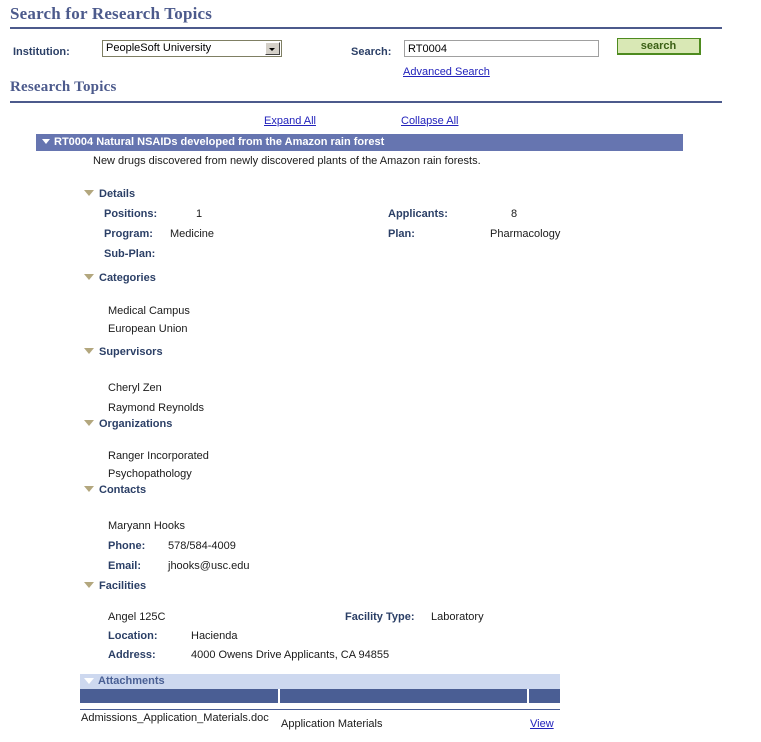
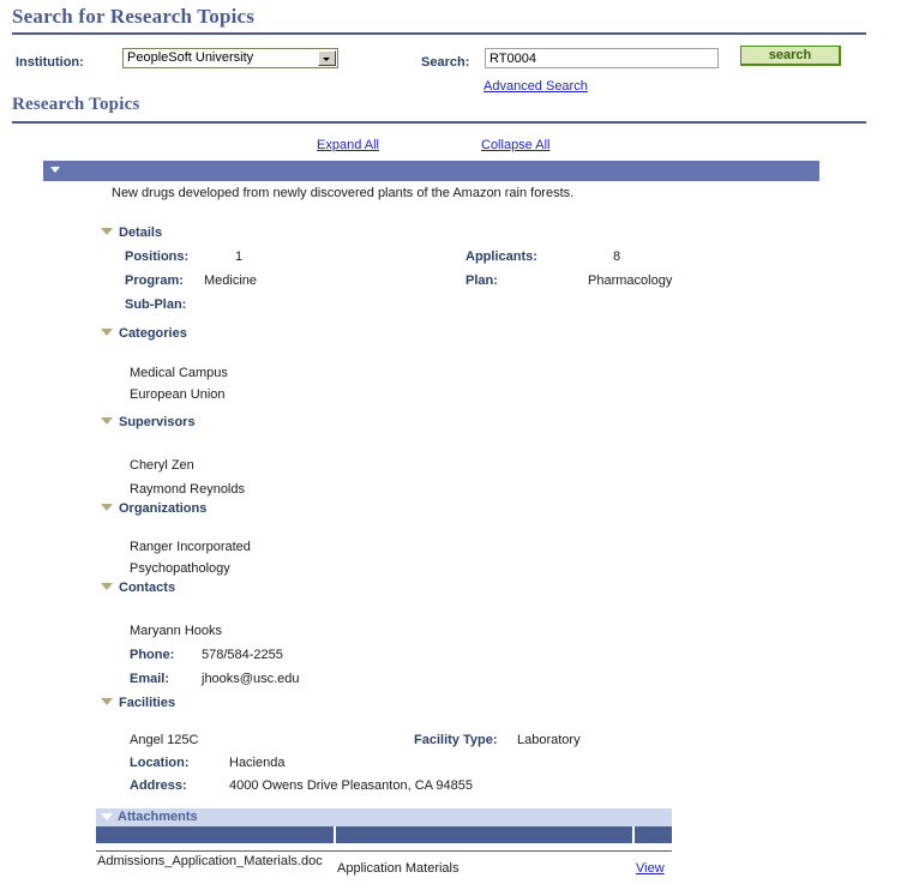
  Search for Research Topics
  Institution:
  PeopleSoft University
  Search:
  RT0004
  search
  Advanced Search
  Research Topics
  Expand All
  Collapse All
- RT0004 Natural NSAIDs developed from the Amazon rain forest
- New drugs discovered from newly discovered plants of the Amazon rain forests.
+ New drugs developed from newly discovered plants of the Amazon rain forests.
  Details
  Positions:
  1
  Applicants:
  8
  Program:
  Medicine
  Plan:
  Pharmacology
  Sub-Plan:
  Categories
  Medical Campus
  European Union
  Supervisors
  Cheryl Zen
  Raymond Reynolds
  Organizations
  Ranger Incorporated
  Psychopathology
  Contacts
  Maryann Hooks
  Phone:
- 578/584-4009
+ 578/584-2255
  Email:
  jhooks@usc.edu
  Facilities
  Angel 125C
  Facility Type:
  Laboratory
  Location:
  Hacienda
  Address:
- 4000 Owens Drive Applicants, CA 94855
+ 4000 Owens Drive Pleasanton, CA 94855
  Attachments
  Admissions_Application_Materials.doc
  Application Materials
  View
